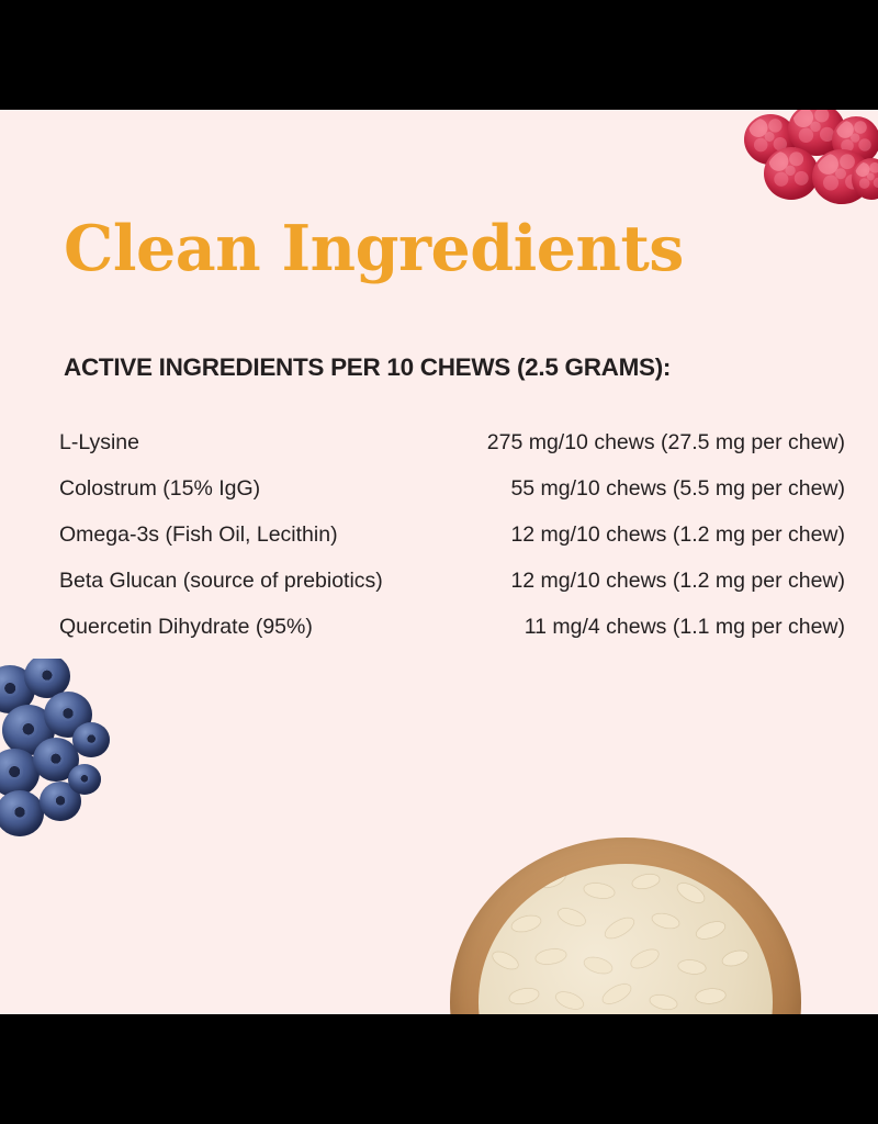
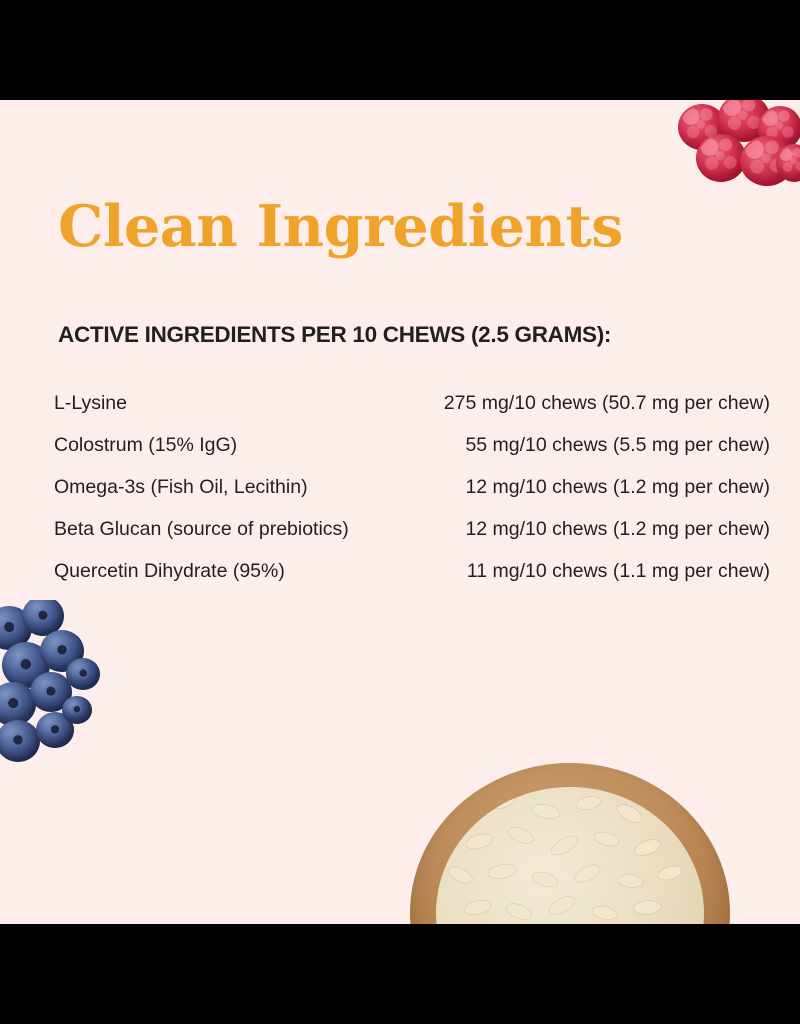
  Clean Ingredients
  ACTIVE INGREDIENTS PER 10 CHEWS (2.5 GRAMS):
  L-Lysine
- 275 mg/10 chews (27.5 mg per chew)
+ 275 mg/10 chews (50.7 mg per chew)
  Colostrum (15% IgG)
  55 mg/10 chews (5.5 mg per chew)
  Omega-3s (Fish Oil, Lecithin)
  12 mg/10 chews (1.2 mg per chew)
  Beta Glucan (source of prebiotics)
  12 mg/10 chews (1.2 mg per chew)
  Quercetin Dihydrate (95%)
- 11 mg/4 chews (1.1 mg per chew)
+ 11 mg/10 chews (1.1 mg per chew)
